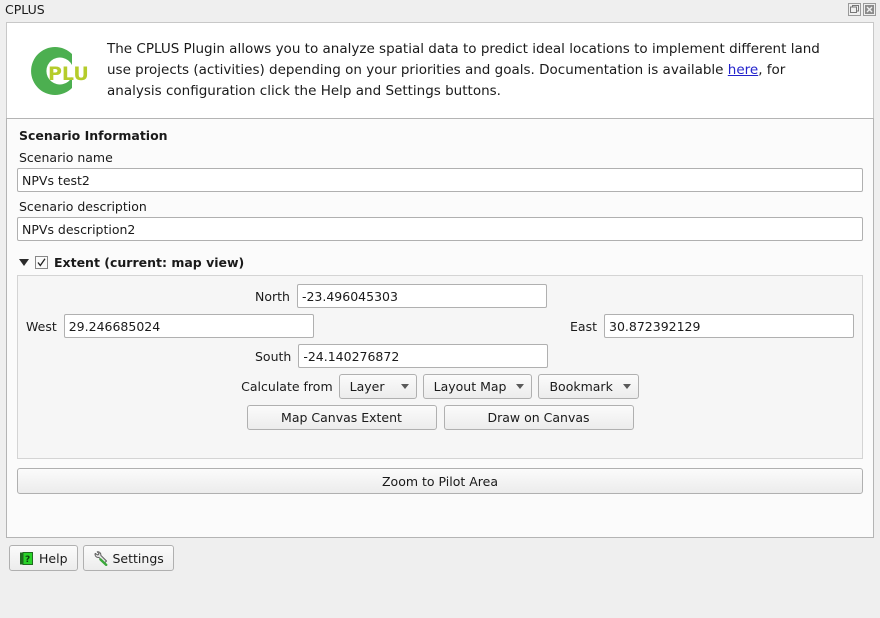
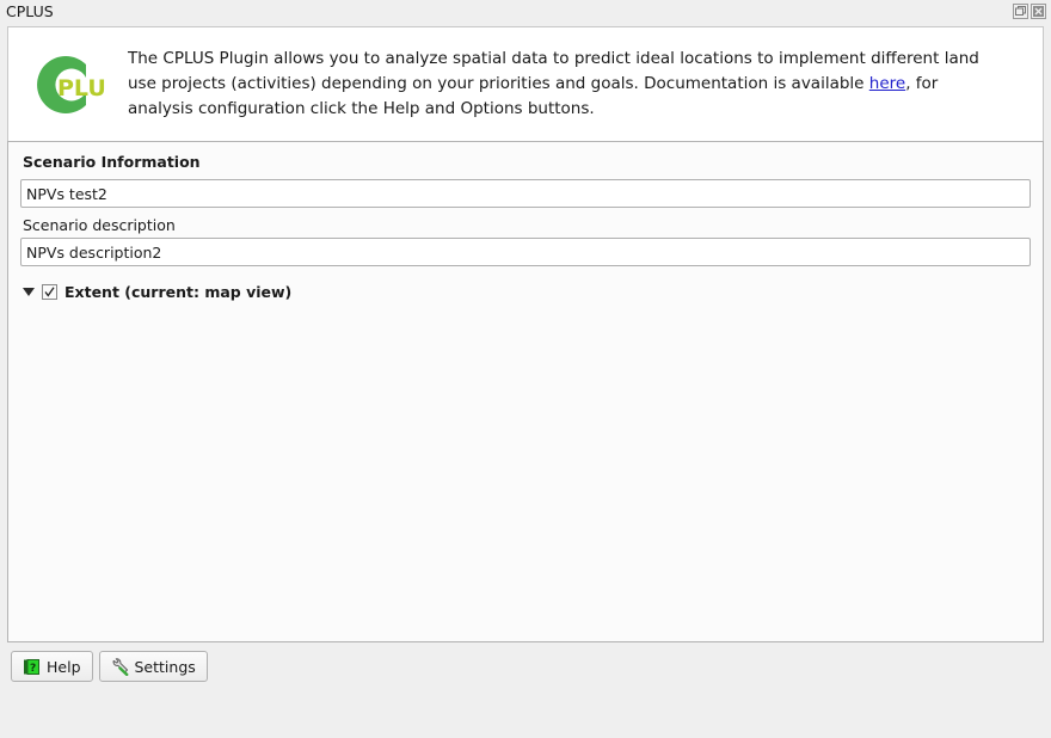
  CPLUS
  PLU
- The CPLUS Plugin allows you to analyze spatial data to predict ideal locations to implement different land use projects (activities) depending on your priorities and goals. Documentation is available here, for analysis configuration click the Help and Settings buttons.
+ The CPLUS Plugin allows you to analyze spatial data to predict ideal locations to implement different land use projects (activities) depending on your priorities and goals. Documentation is available here, for analysis configuration click the Help and Options buttons.
  Scenario Information
- Scenario name
  NPVs test2
  Scenario description
  NPVs description2
  Extent (current: map view)
- North
- -23.496045303
- West
- 29.246685024
- East
- 30.872392129
- South
- -24.140276872
- Calculate from
- Layer
- Layout Map
- Bookmark
- Map Canvas Extent
- Draw on Canvas
- Zoom to Pilot Area
  ?
  Help
  Settings
